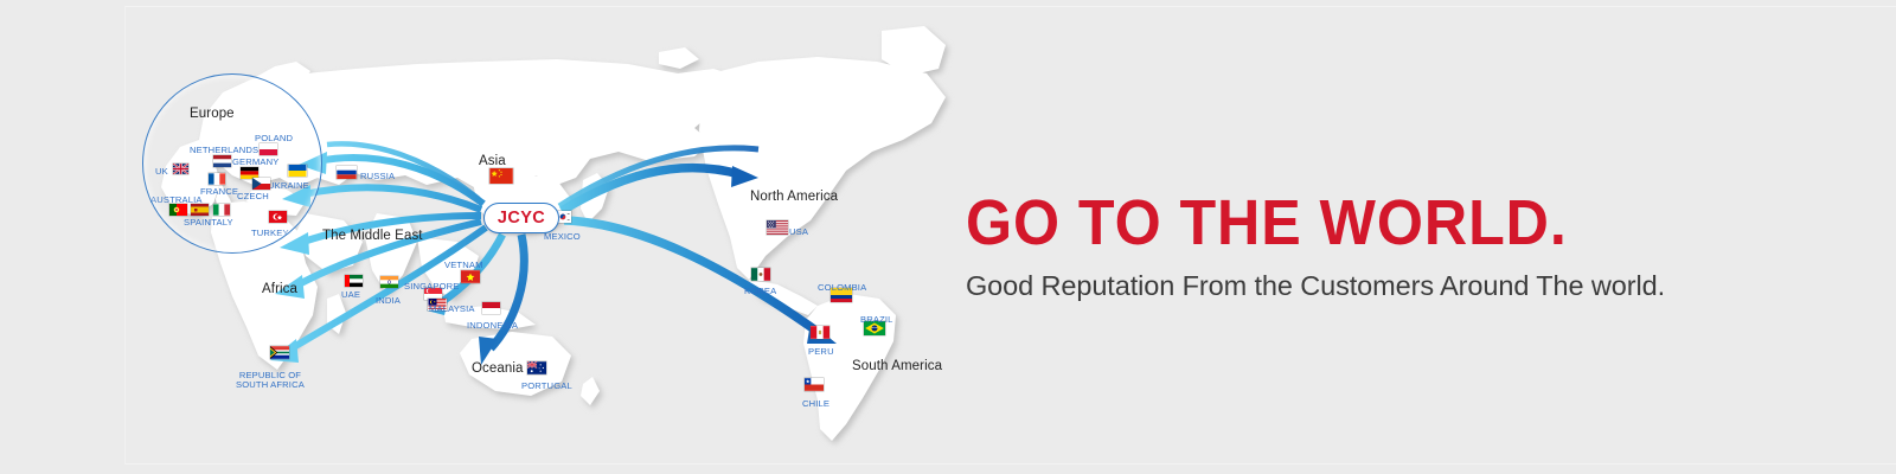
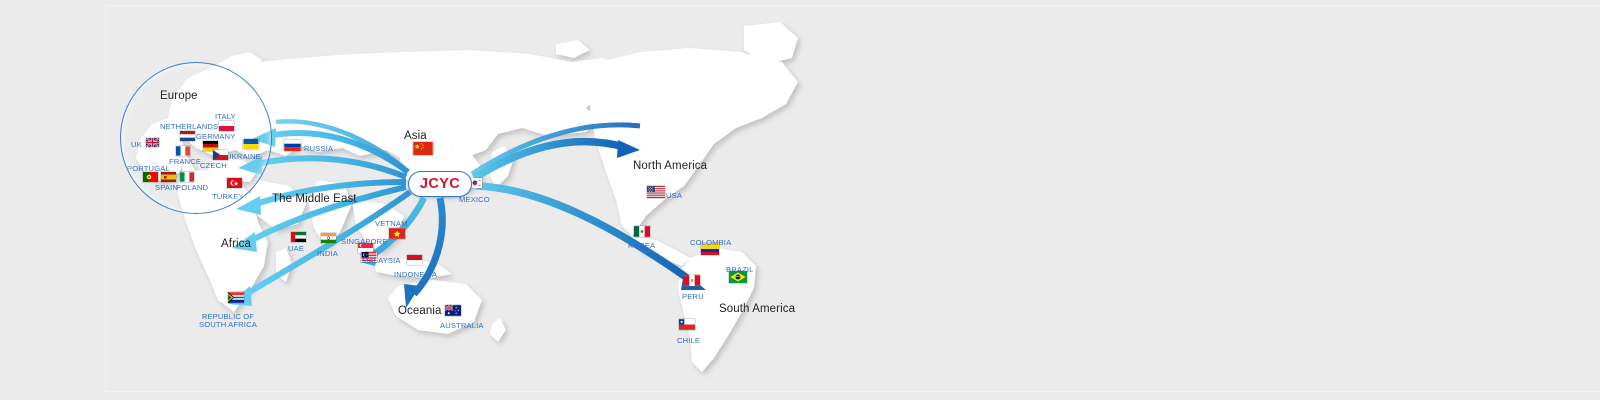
  JCYC
  Europe
  Asia
  The Middle East
  Africa
  North America
  South America
  Oceania
  UK
  NETHERLANDS
- POLAND
+ ITALY
  GERMANY
  UKRAINE
  FRANCE
  CZECH
- AUSTRALIA
+ PORTUGAL
  SPAIN
- ITALY
+ POLAND
  TURKEY
  RUSSIA
  REPUBLIC OF
  SOUTH AFRICA
  UAE
  INDIA
  SINGAPORE
  VETNAM
  MALAYSIA
  INDONESIA
  MEXICO
- PORTUGAL
+ AUSTRALIA
  USA
  KOREA
  COLOMBIA
  BRAZIL
  PERU
  CHILE
- GO TO THE WORLD.
- Good Reputation From the Customers Around The world.
